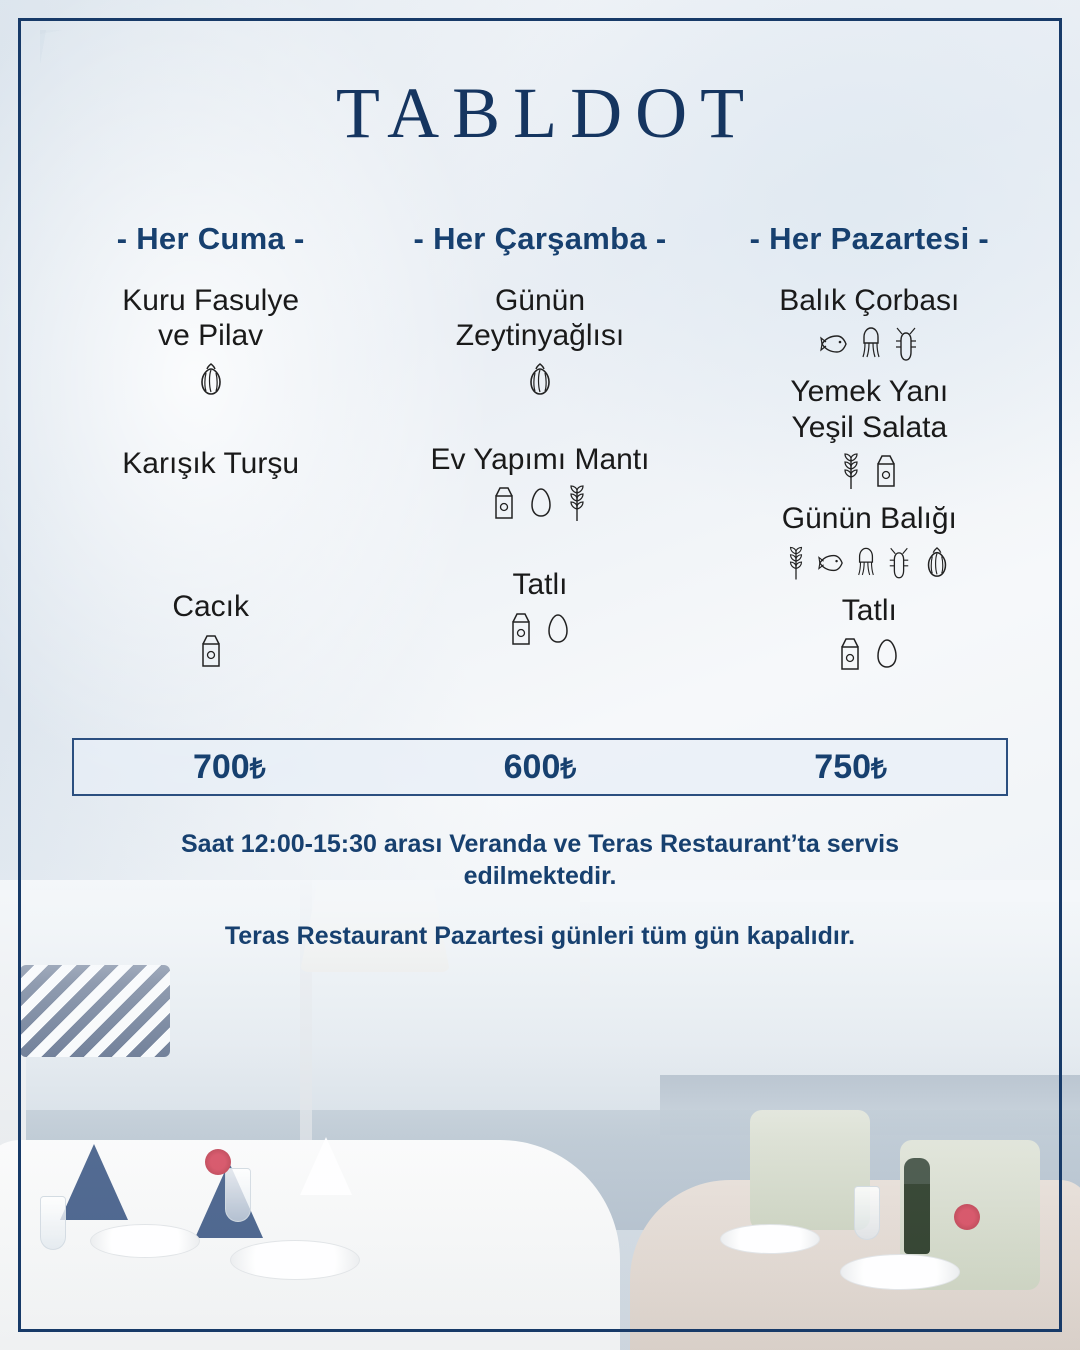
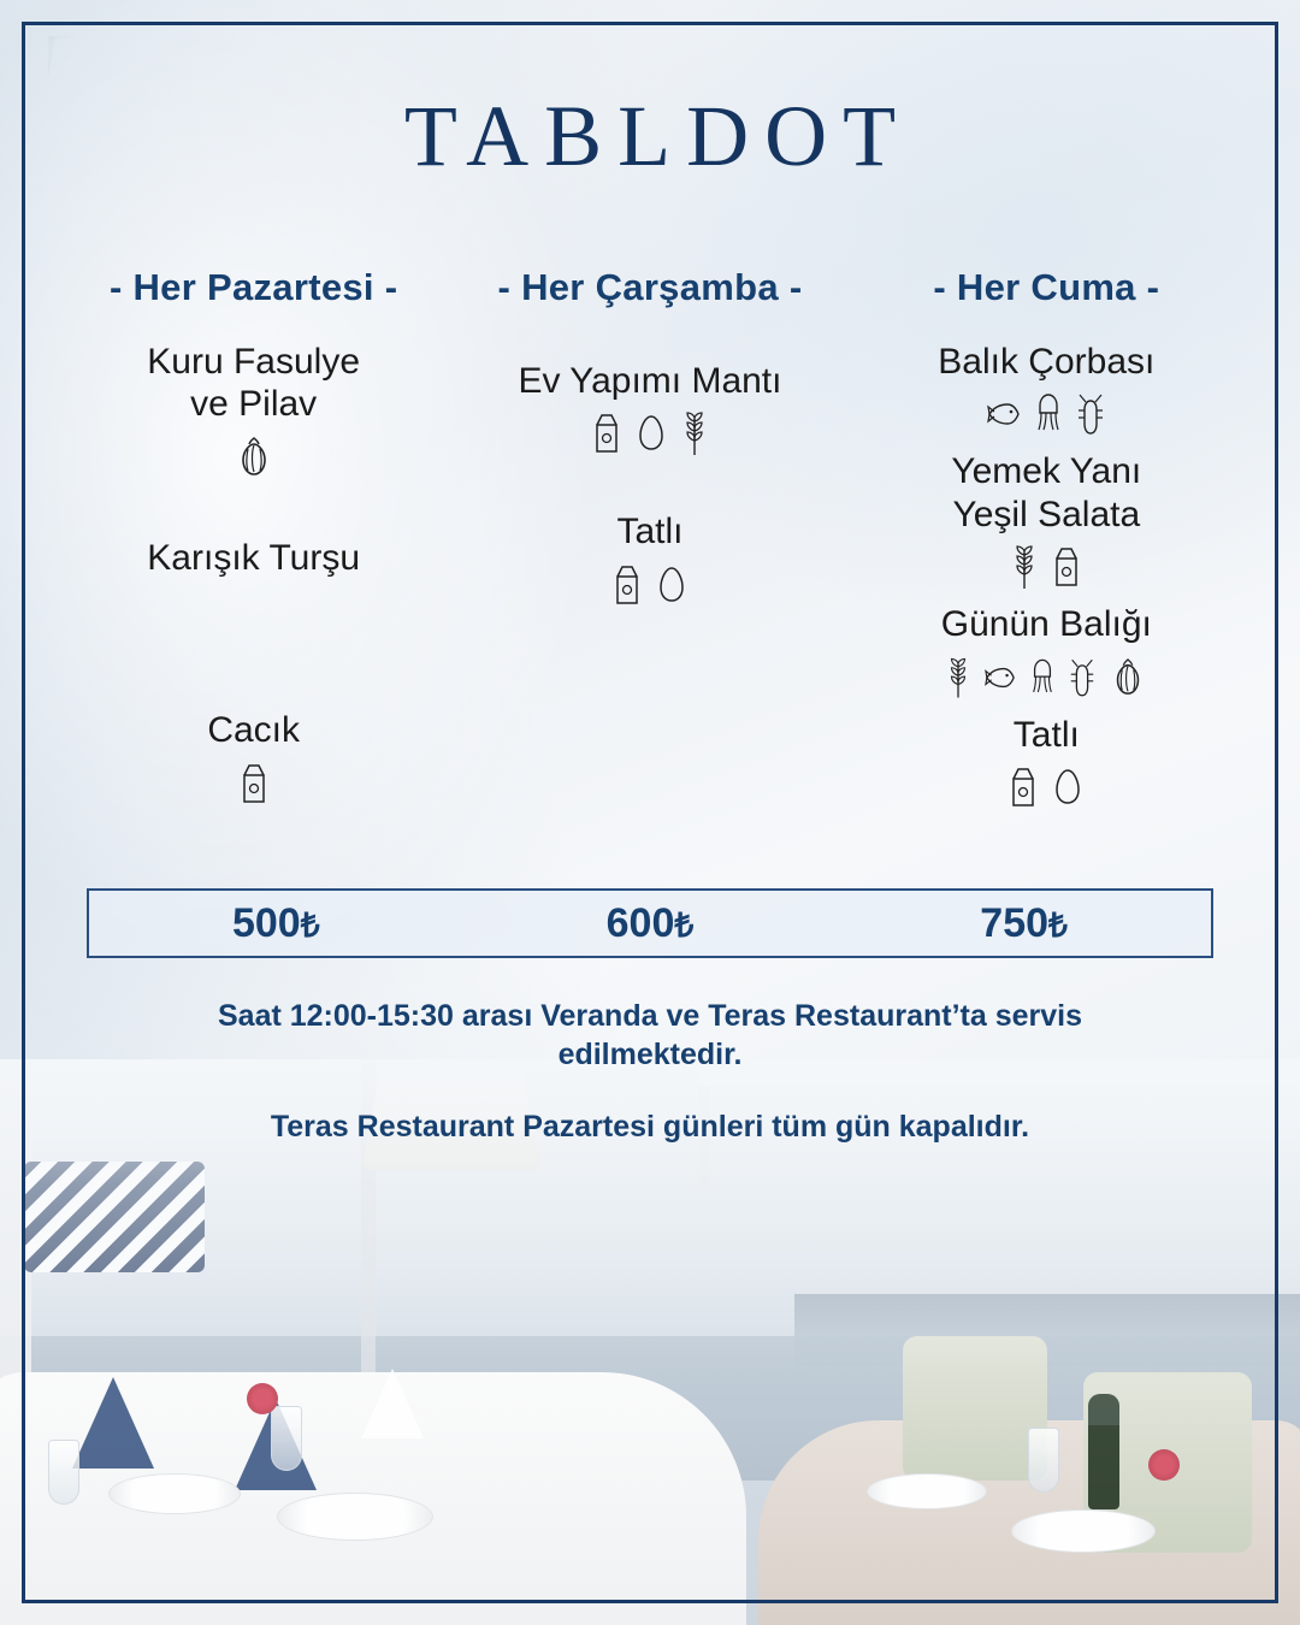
  TABLDOT
- - Her Cuma -
+ - Her Pazartesi -
  Kuru Fasulye
  ve Pilav
  Karışık Turşu
  Cacık
  - Her Çarşamba -
- Günün
- Zeytinyağlısı
  Ev Yapımı Mantı
  Tatlı
- - Her Pazartesi -
+ - Her Cuma -
  Balık Çorbası
  Yemek Yanı
  Yeşil Salata
  Günün Balığı
  Tatlı
- 700₺
+ 500₺
  600₺
  750₺
  Saat 12:00-15:30 arası Veranda ve Teras Restaurant’ta servis edilmektedir.
  Teras Restaurant Pazartesi günleri tüm gün kapalıdır.
